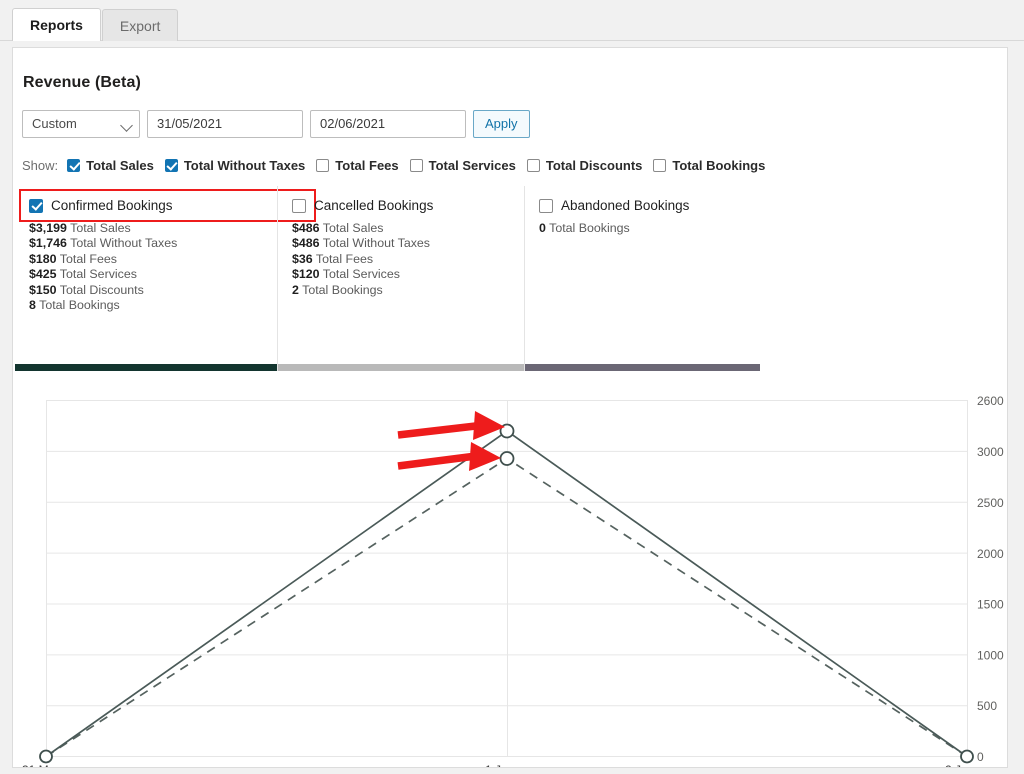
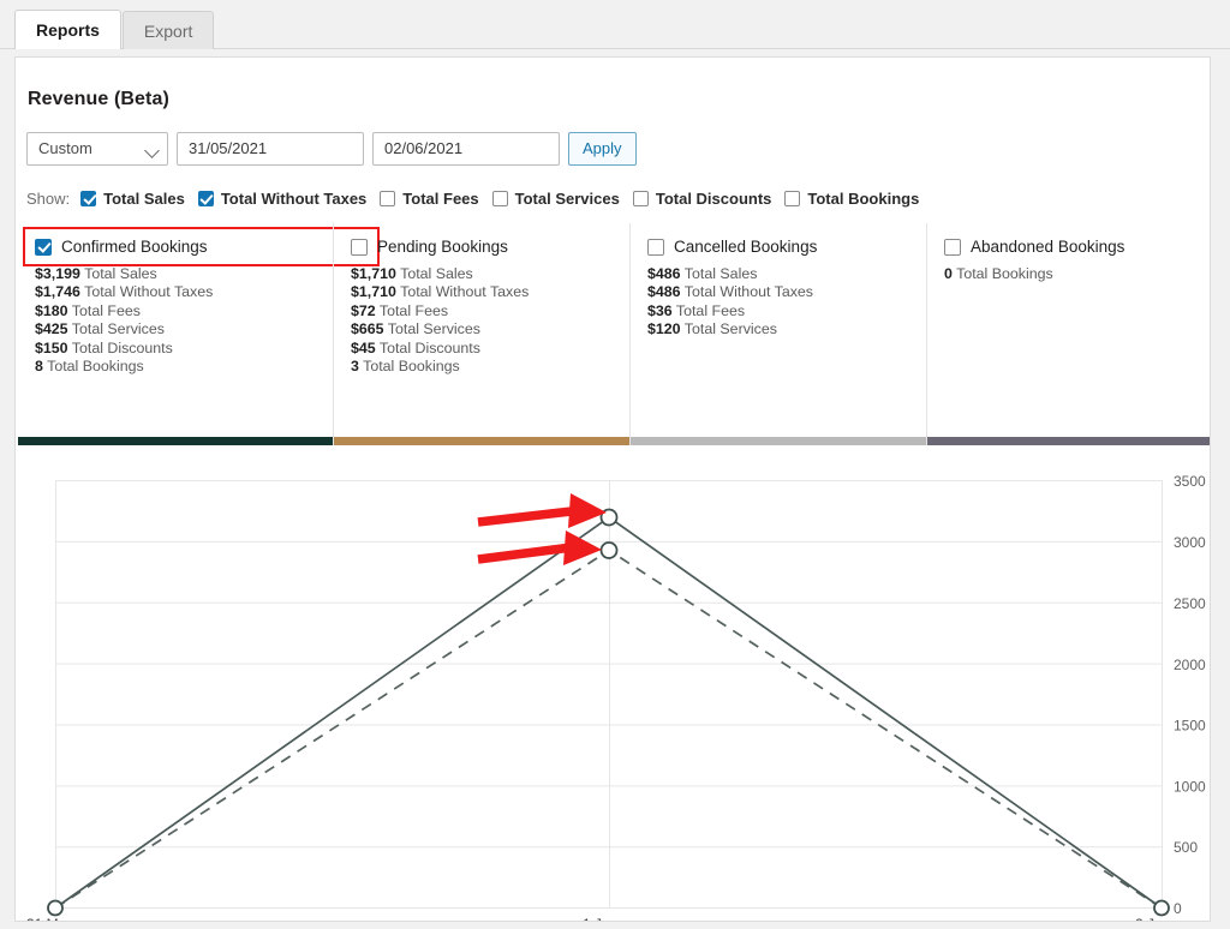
  Reports
  Export
  Revenue (Beta)
  Custom
  31/05/2021
  02/06/2021
  Apply
  Show:
  Total Sales
  Total Without Taxes
  Total Fees
  Total Services
  Total Discounts
  Total Bookings
  Confirmed Bookings
  $3,199 Total Sales
  $1,746 Total Without Taxes
  $180 Total Fees
  $425 Total Services
  $150 Total Discounts
  8 Total Bookings
+ Pending Bookings
+ $1,710 Total Sales
+ $1,710 Total Without Taxes
+ $72 Total Fees
+ $665 Total Services
+ $45 Total Discounts
+ 3 Total Bookings
  Cancelled Bookings
  $486 Total Sales
  $486 Total Without Taxes
  $36 Total Fees
  $120 Total Services
- 2 Total Bookings
  Abandoned Bookings
  0 Total Bookings
- 2600
+ 3500
  3000
  2500
  2000
  1500
  1000
  500
  0
